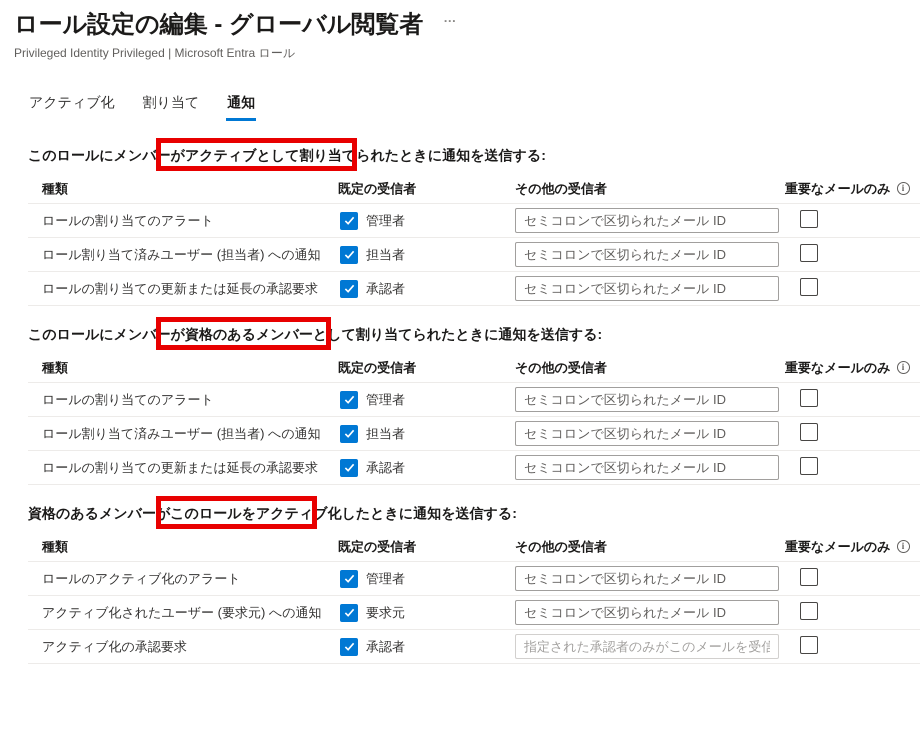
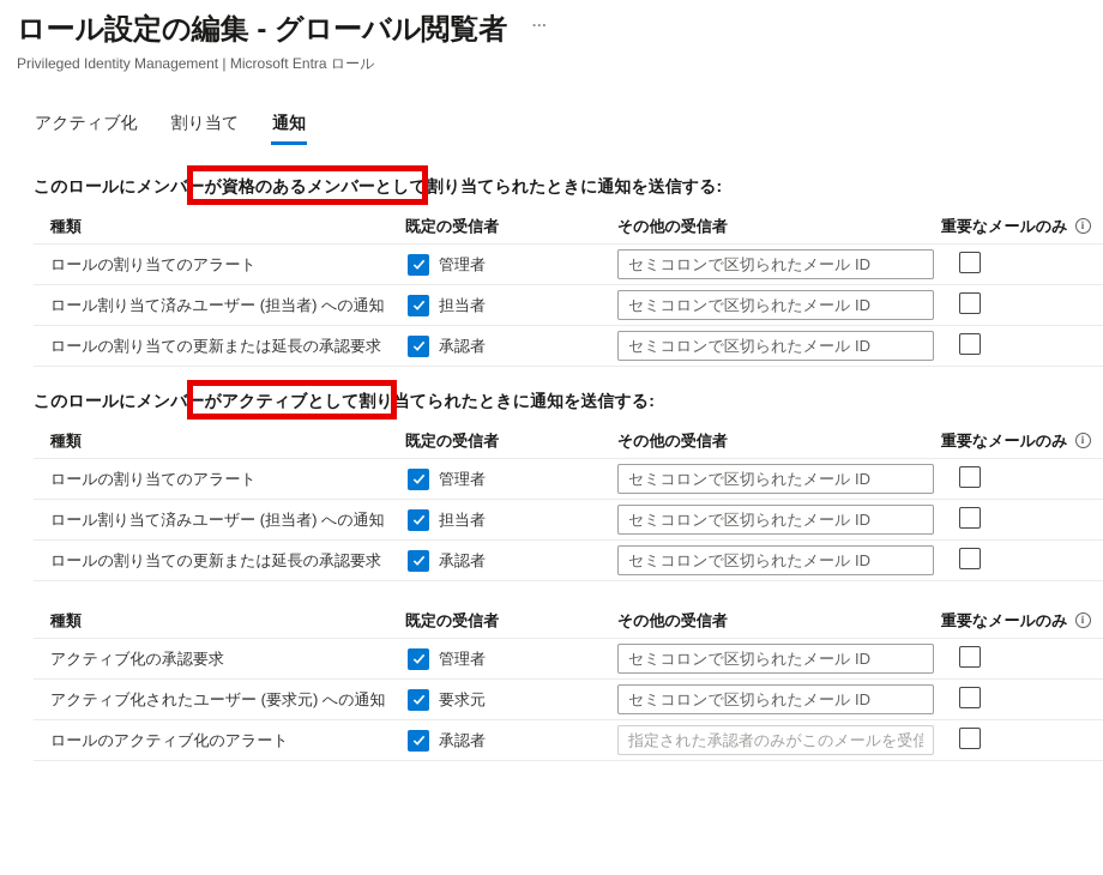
  ロール設定の編集 - グローバル閲覧者
  …
- Privileged Identity Privileged | Microsoft Entra ロール
+ Privileged Identity Management | Microsoft Entra ロール
  アクティブ化
  割り当て
  通知
- このロールにメンバーがアクティブとして割り当てられたときに通知を送信する:
+ このロールにメンバーが資格のあるメンバーとして割り当てられたときに通知を送信する:
  種類
  既定の受信者
  その他の受信者
  重要なメールのみ
  ロールの割り当てのアラート
  管理者
  セミコロンで区切られたメール ID
  ロール割り当て済みユーザー (担当者) への通知
  担当者
  セミコロンで区切られたメール ID
  ロールの割り当ての更新または延長の承認要求
  承認者
  セミコロンで区切られたメール ID
- このロールにメンバーが資格のあるメンバーとして割り当てられたときに通知を送信する:
+ このロールにメンバーがアクティブとして割り当てられたときに通知を送信する:
  種類
  既定の受信者
  その他の受信者
  重要なメールのみ
  ロールの割り当てのアラート
  管理者
  セミコロンで区切られたメール ID
  ロール割り当て済みユーザー (担当者) への通知
  担当者
  セミコロンで区切られたメール ID
  ロールの割り当ての更新または延長の承認要求
  承認者
  セミコロンで区切られたメール ID
- 資格のあるメンバーがこのロールをアクティブ化したときに通知を送信する:
  種類
  既定の受信者
  その他の受信者
  重要なメールのみ
- ロールのアクティブ化のアラート
+ アクティブ化の承認要求
  管理者
  セミコロンで区切られたメール ID
  アクティブ化されたユーザー (要求元) への通知
  要求元
  セミコロンで区切られたメール ID
- アクティブ化の承認要求
+ ロールのアクティブ化のアラート
  承認者
  指定された承認者のみがこのメールを受信
